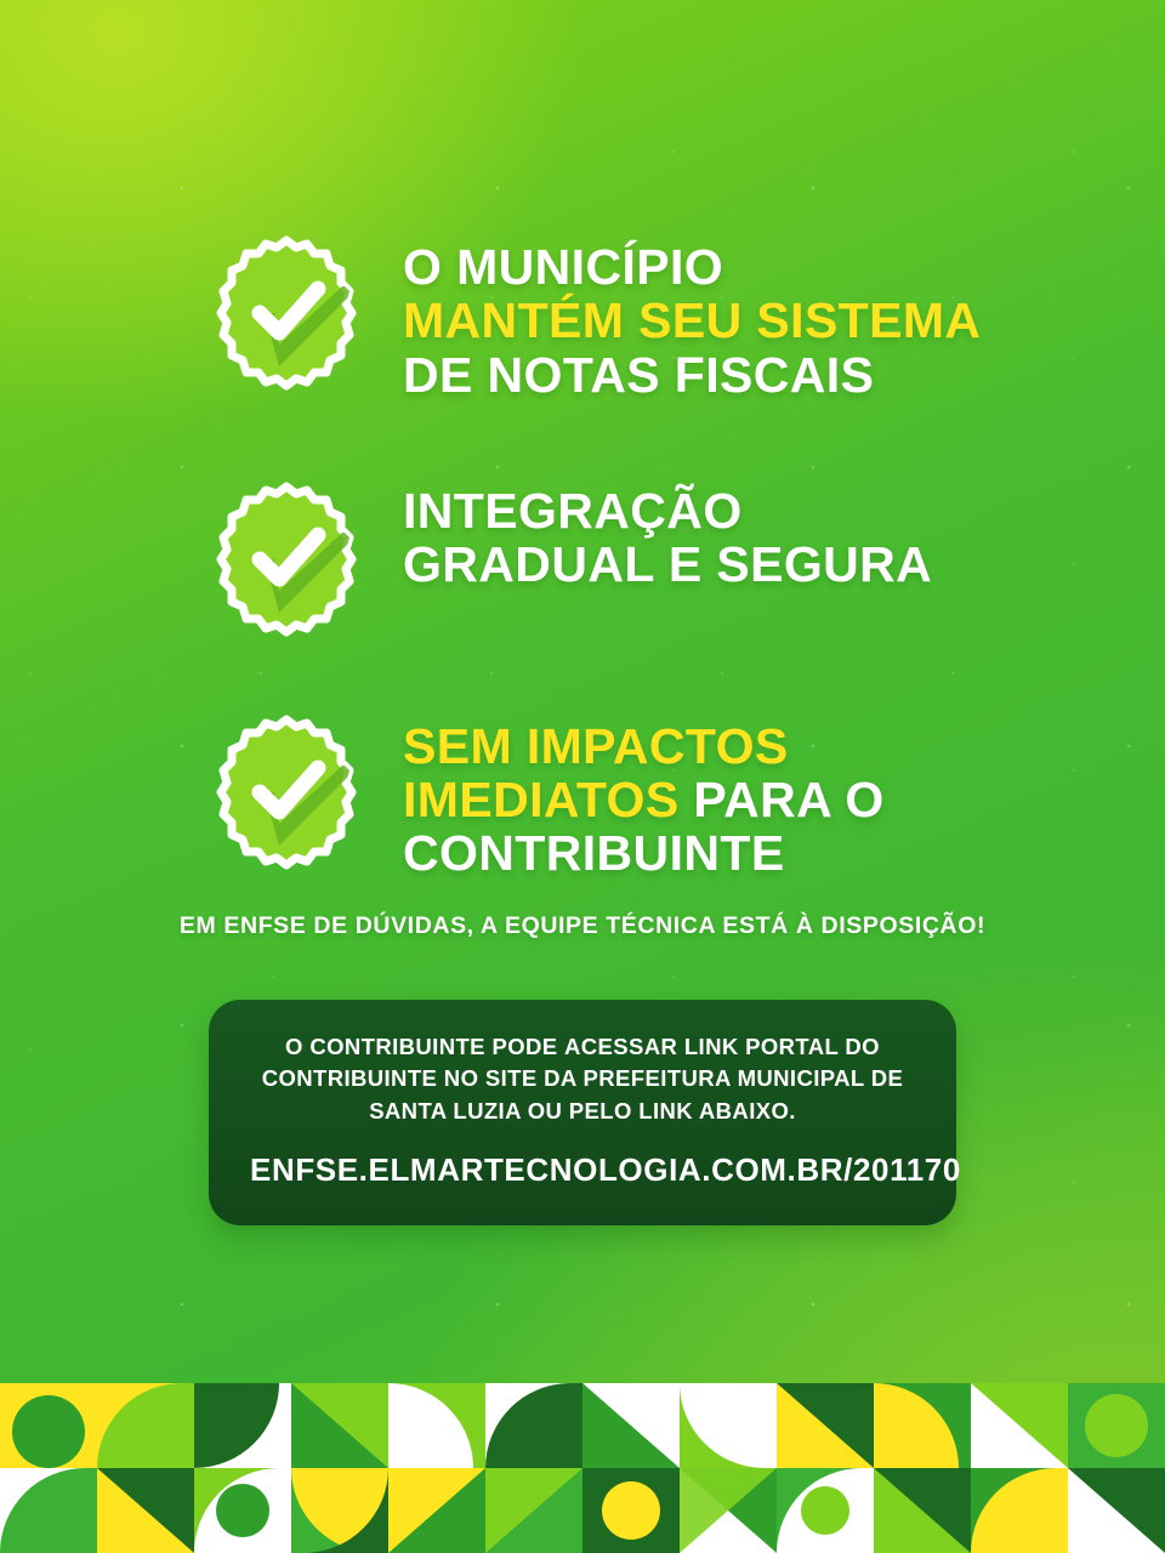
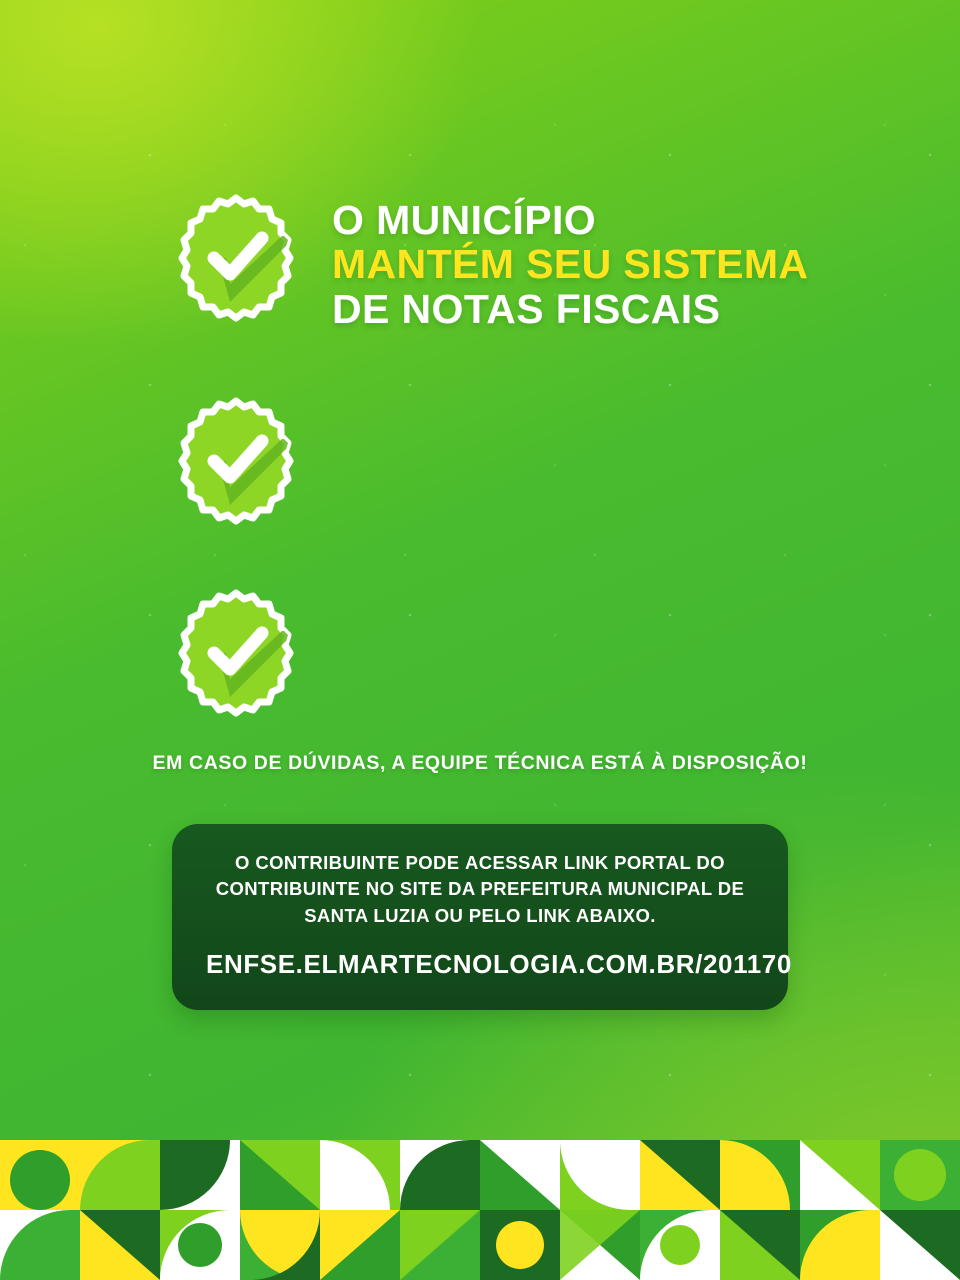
  O MUNICÍPIO
  MANTÉM SEU SISTEMA
  DE NOTAS FISCAIS
- INTEGRAÇÃO
- GRADUAL E SEGURA
- SEM IMPACTOS
- IMEDIATOS PARA O
- CONTRIBUINTE
- EM ENFSE DE DÚVIDAS, A EQUIPE TÉCNICA ESTÁ À DISPOSIÇÃO!
+ EM CASO DE DÚVIDAS, A EQUIPE TÉCNICA ESTÁ À DISPOSIÇÃO!
  O CONTRIBUINTE PODE ACESSAR LINK PORTAL DO CONTRIBUINTE NO SITE DA PREFEITURA MUNICIPAL DE SANTA LUZIA OU PELO LINK ABAIXO.
  ENFSE.ELMARTECNOLOGIA.COM.BR/201170
